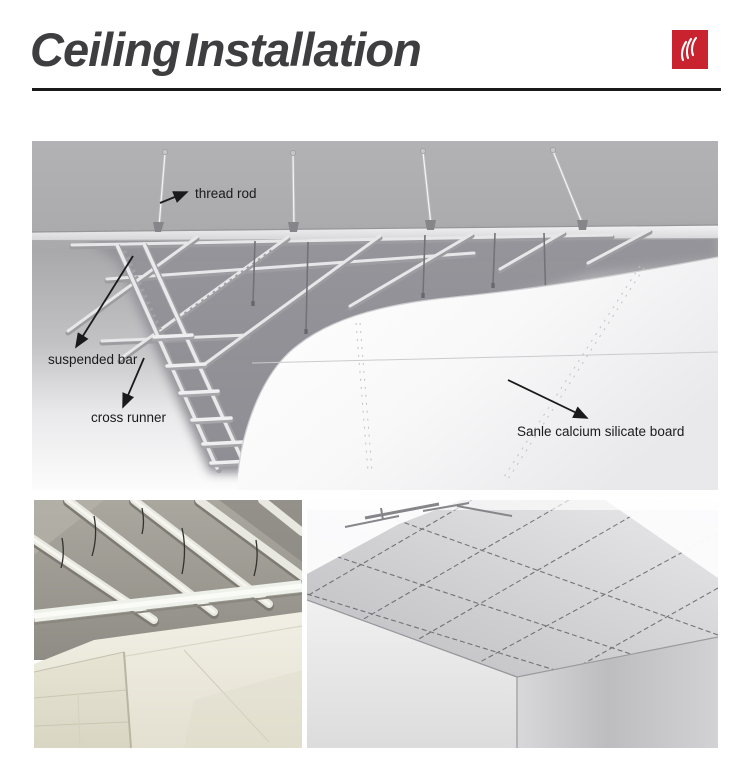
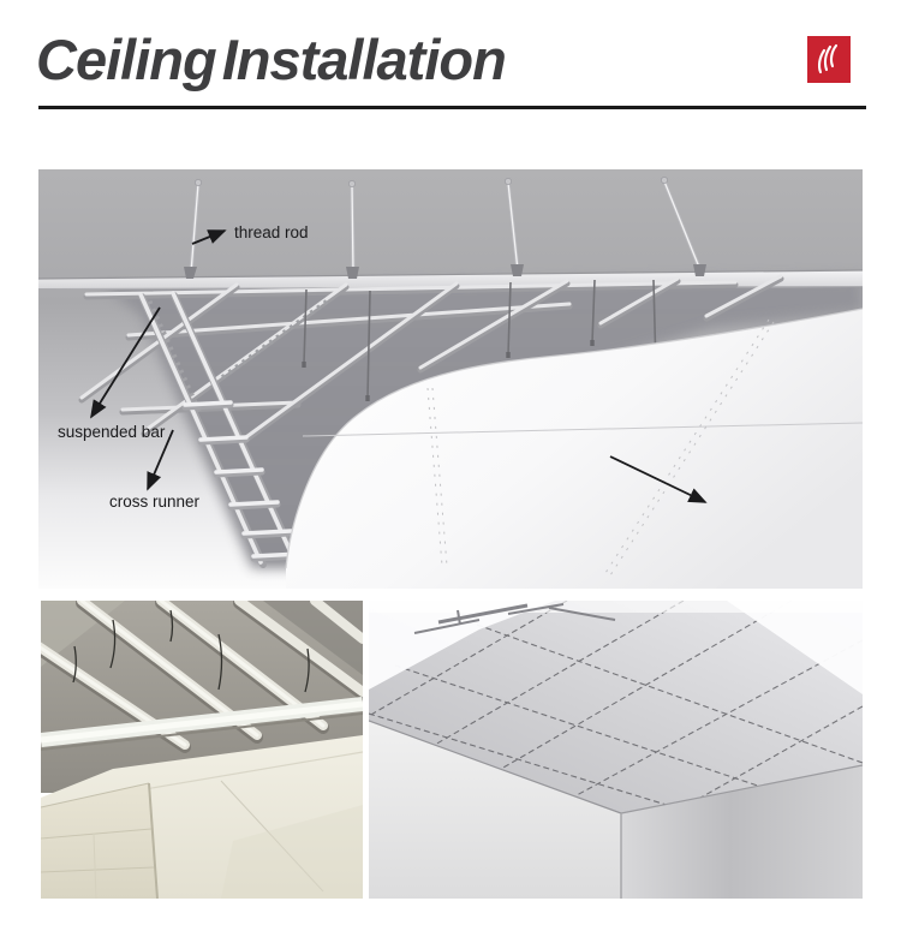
  Ceiling Installation
  thread rod
  suspended bar
  cross runner
- Sanle calcium silicate board
